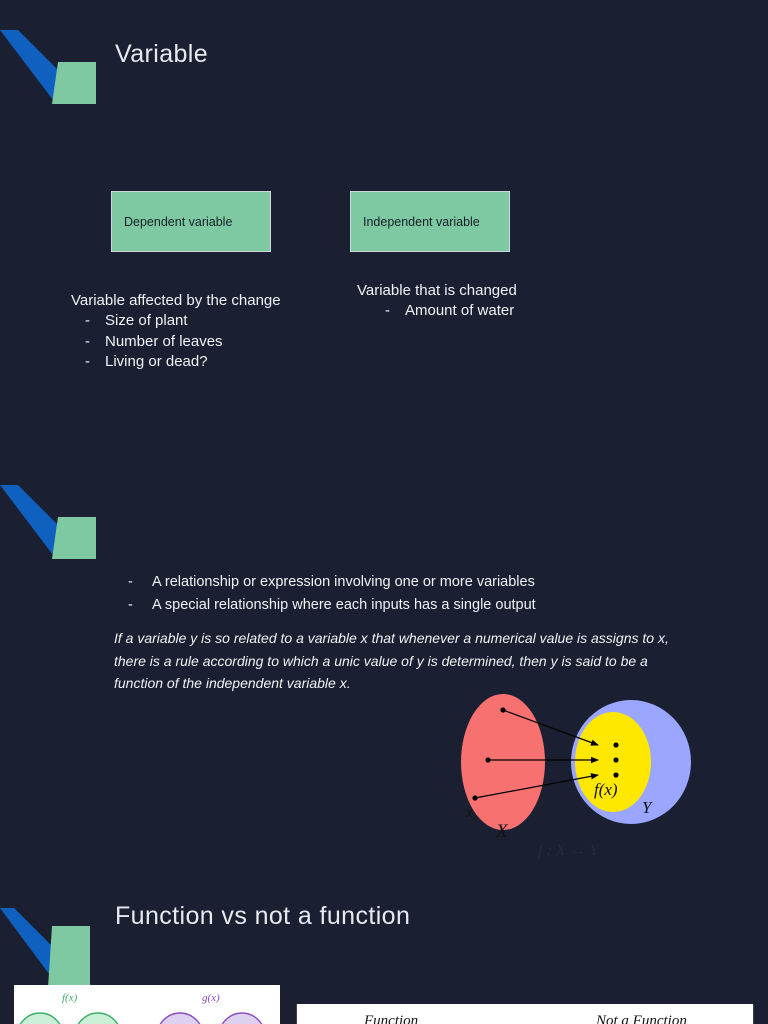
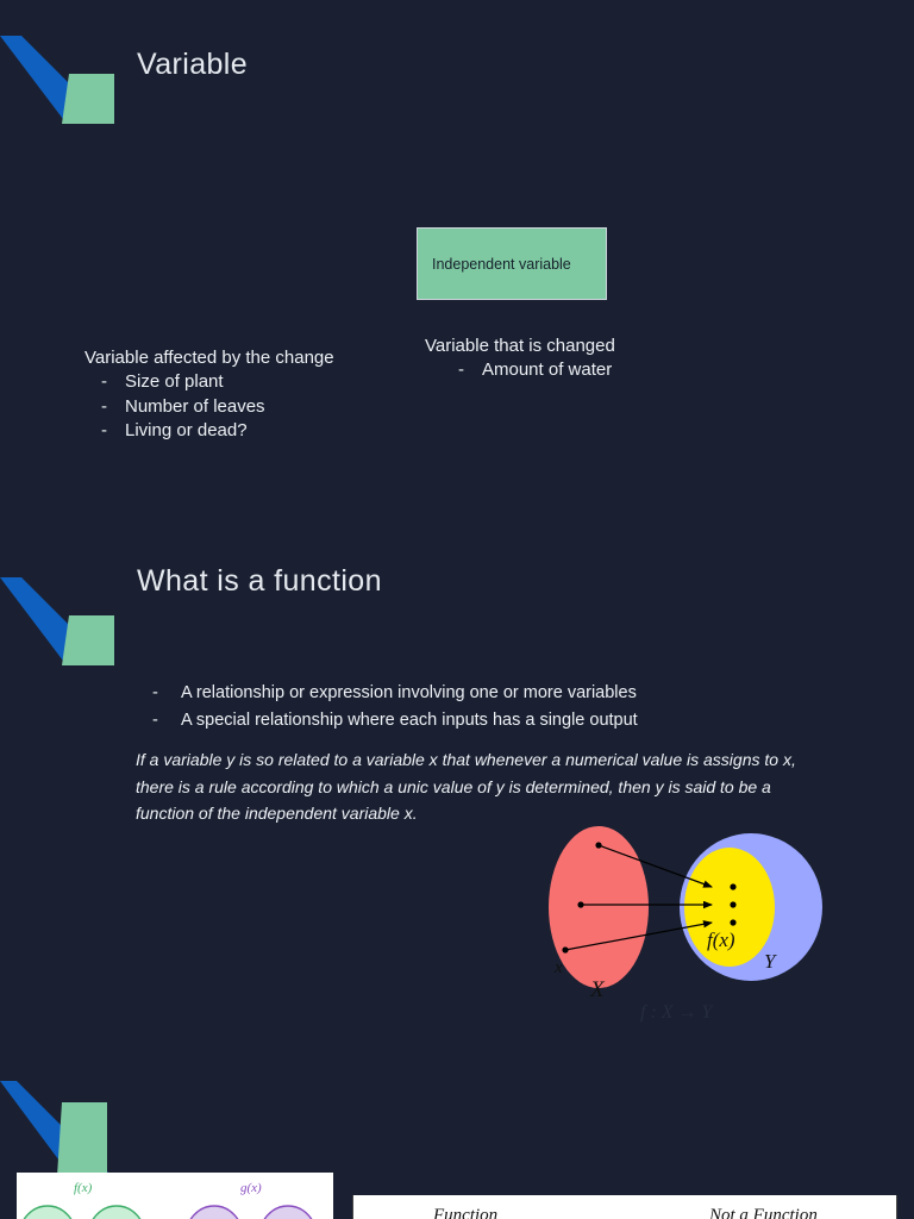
  Variable
- Dependent variable
  Independent variable
  Variable affected by the change
  -
  Size of plant
  -
  Number of leaves
  -
  Living or dead?
  Variable that is changed
  -
  Amount of water
+ What is a function
  -
  A relationship or expression involving one or more variables
  -
  A special relationship where each inputs has a single output
  If a variable y is so related to a variable x that whenever a numerical value is assigns to x, there is a rule according to which a unic value of y is determined, then y is said to be a function of the independent variable x.
  x
  X
  f(x)
  Y
- Function vs not a function
  f(x)
  g(x)
  Function
  Not a Function
